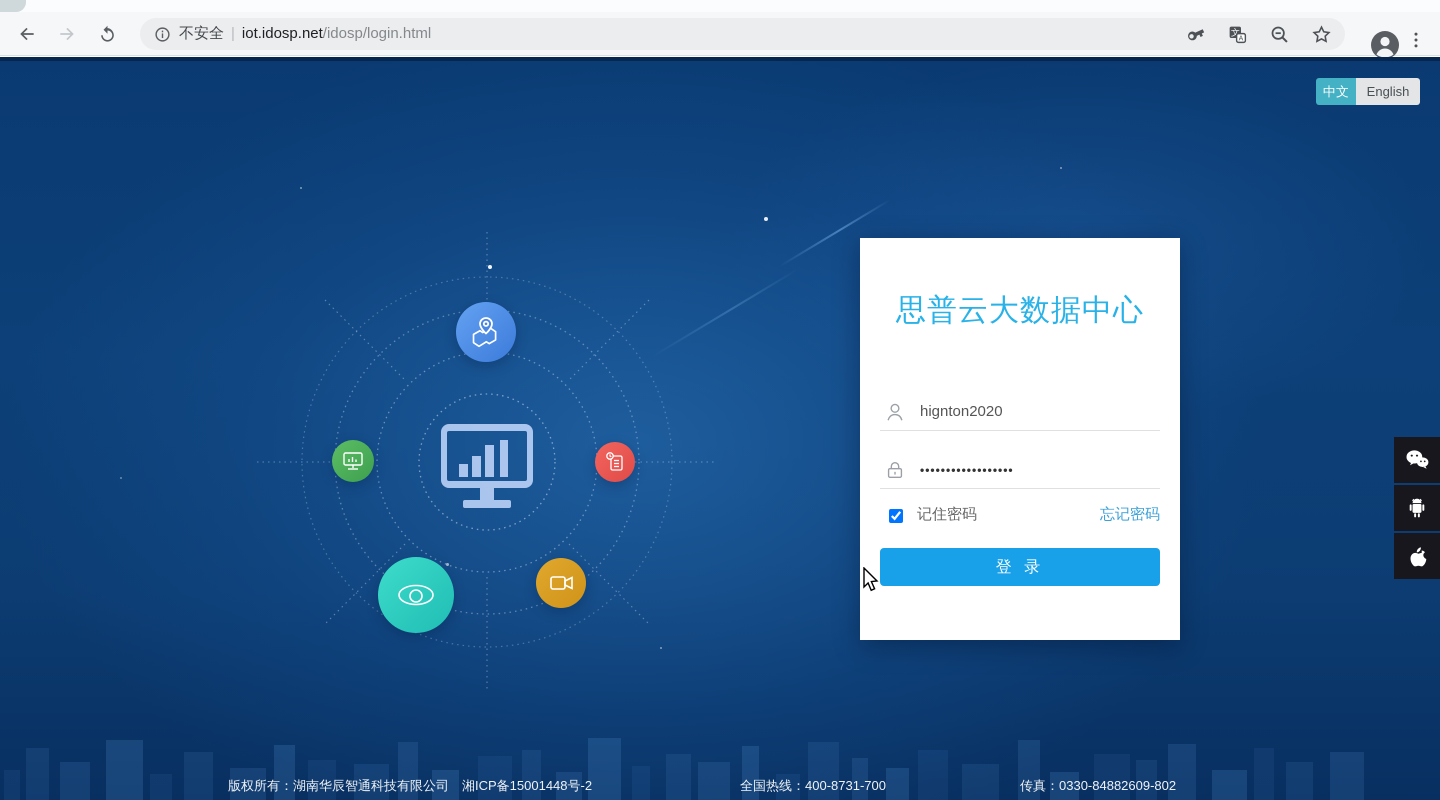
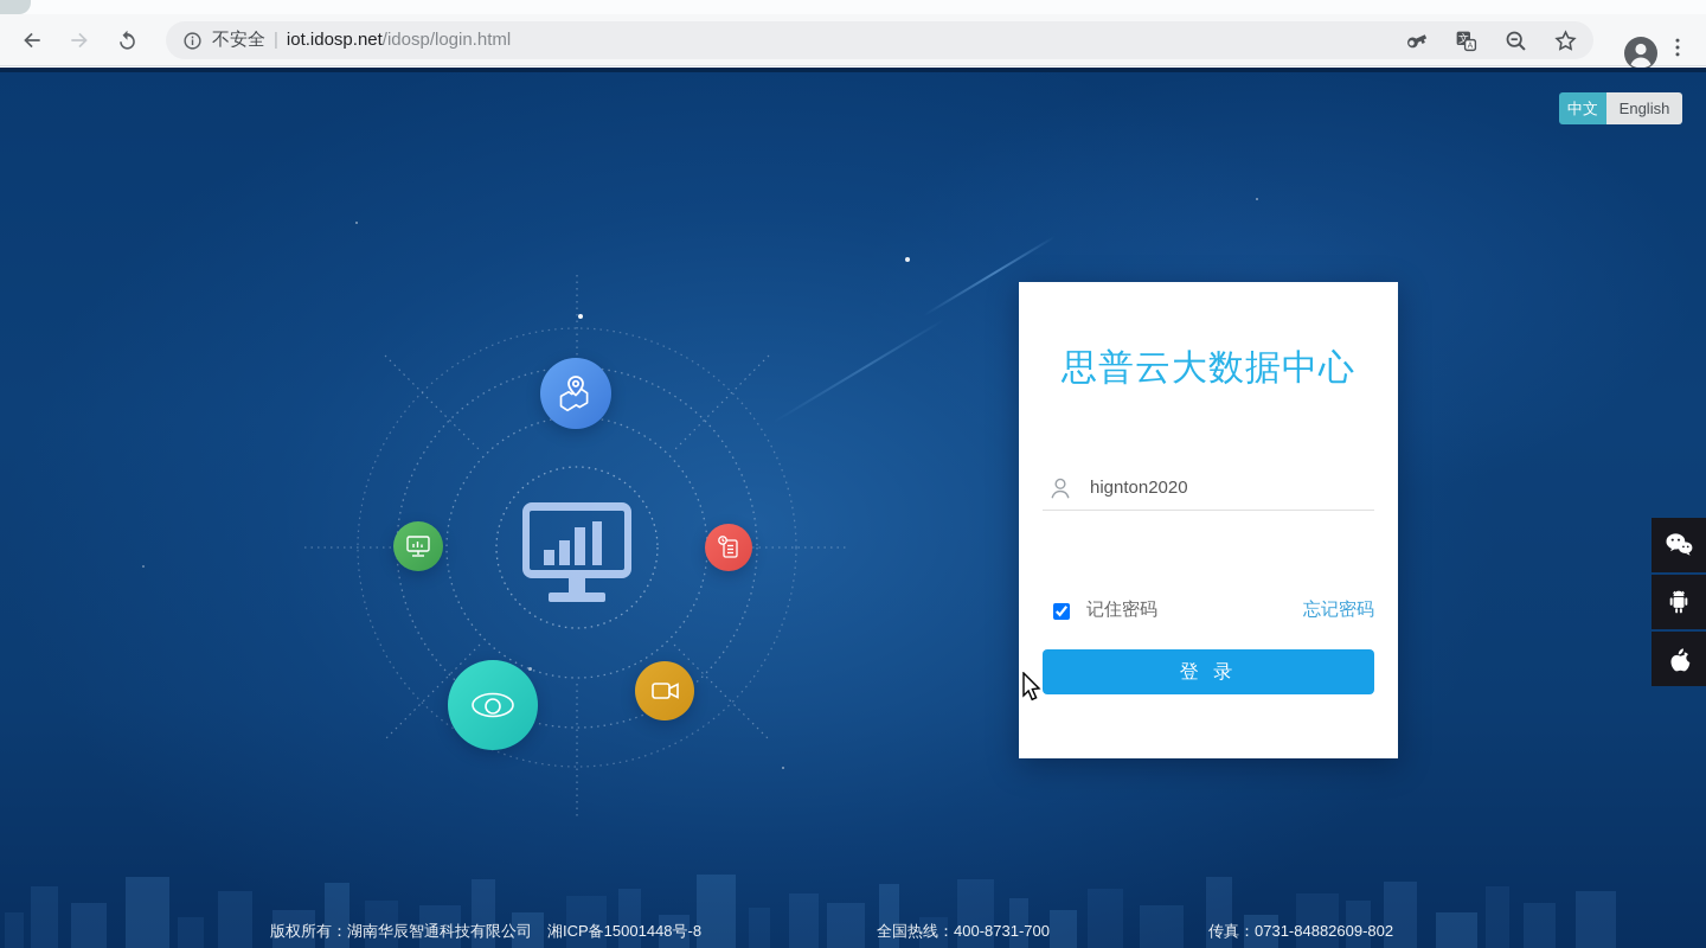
  不安全 | iot.idosp.net/idosp/login.html
  文
  中文
  English
  思普云大数据中心
  hignton2020
- ••••••••••••••••••
  记住密码
  忘记密码
  登 录
- 版权所有：湖南华辰智通科技有限公司 湘ICP备15001448号-2
+ 版权所有：湖南华辰智通科技有限公司 湘ICP备15001448号-8
  全国热线：400-8731-700
- 传真：0330-84882609-802
+ 传真：0731-84882609-802
